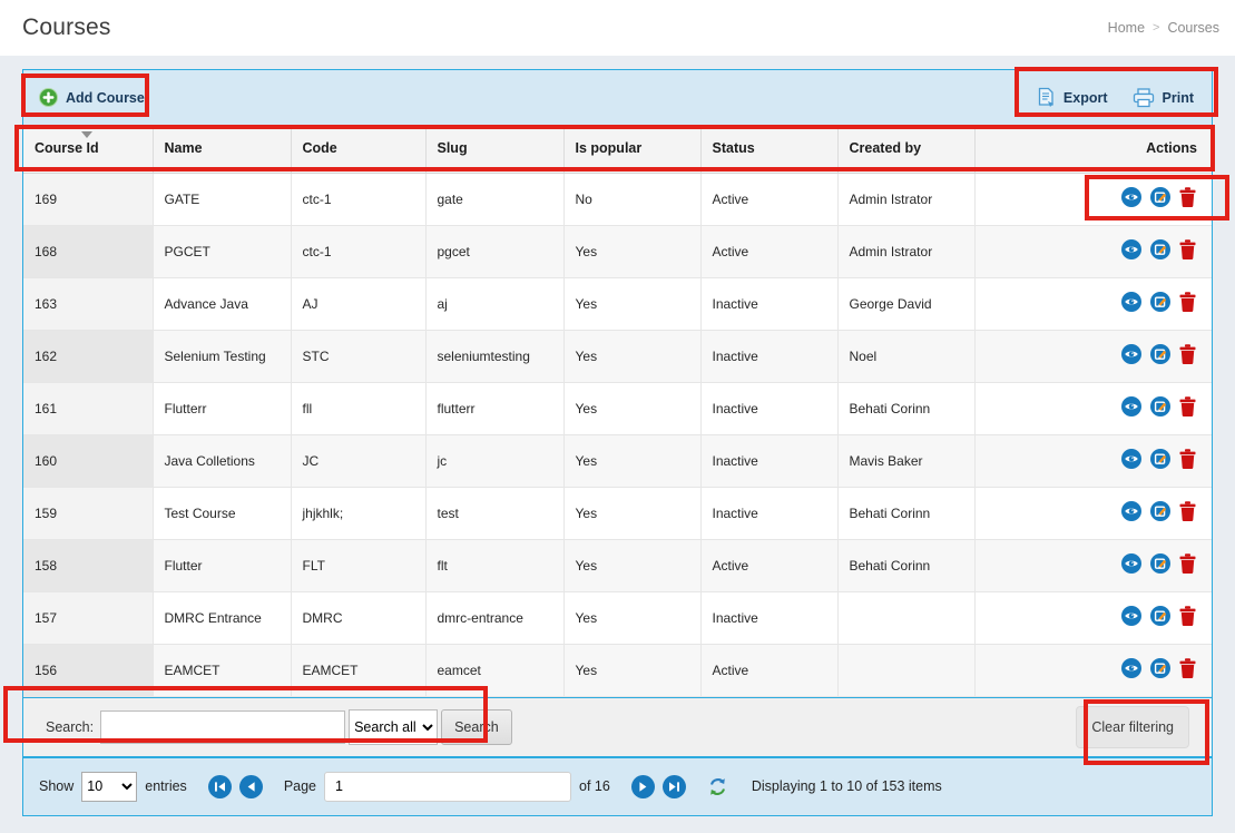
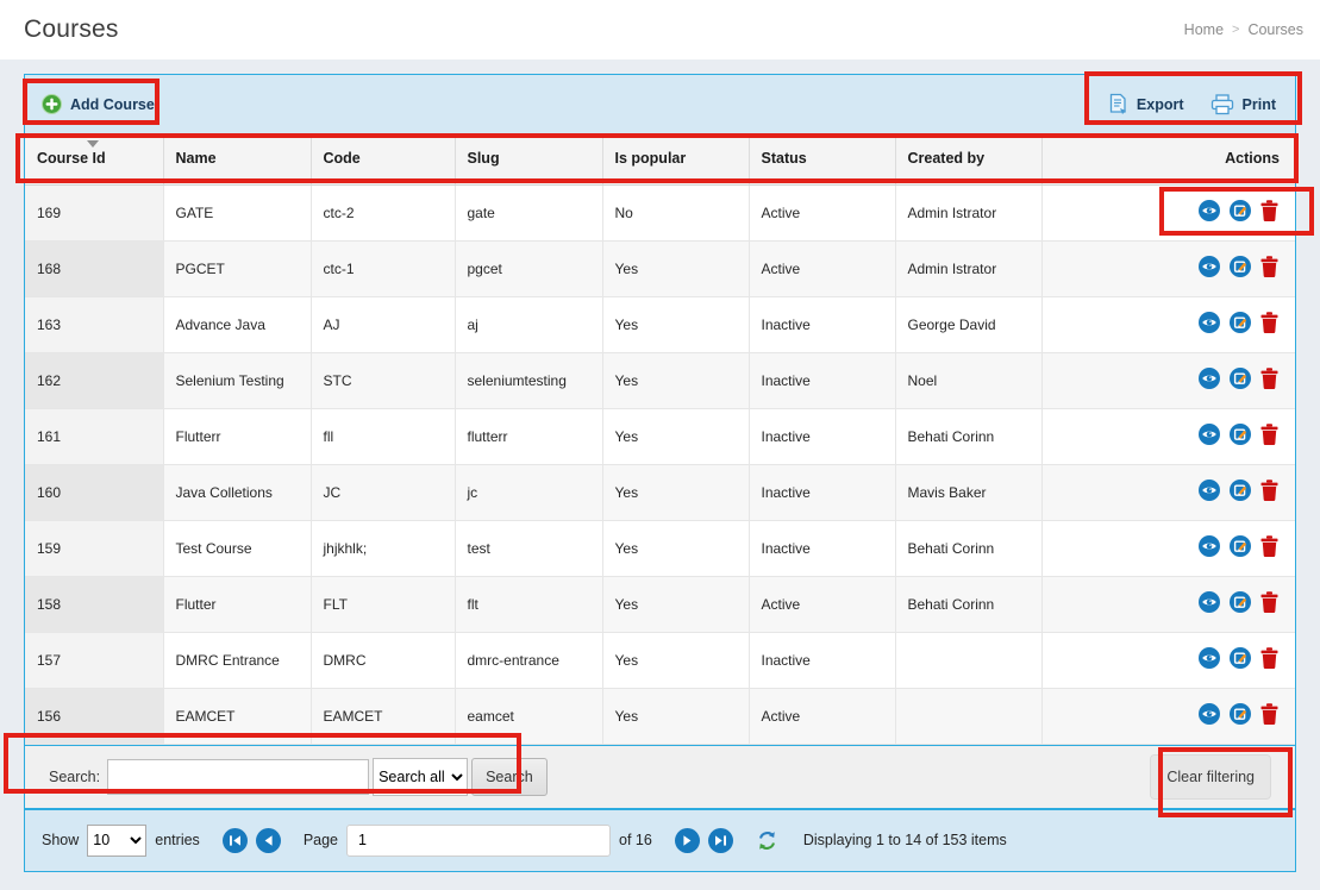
  Courses
  Home
  >
  Courses
  Add Course
  Export
  Print
  Course Id	Name	Code	Slug	Is popular	Status	Created by	Actions
- 169	GATE	ctc-1	gate	No	Active	Admin Istrator
+ 169	GATE	ctc-2	gate	No	Active	Admin Istrator
  168	PGCET	ctc-1	pgcet	Yes	Active	Admin Istrator
  163	Advance Java	AJ	aj	Yes	Inactive	George David
  162	Selenium Testing	STC	seleniumtesting	Yes	Inactive	Noel
  161	Flutterr	fll	flutterr	Yes	Inactive	Behati Corinn
  160	Java Colletions	JC	jc	Yes	Inactive	Mavis Baker
  159	Test Course	jhjkhlk;	test	Yes	Inactive	Behati Corinn
  158	Flutter	FLT	flt	Yes	Active	Behati Corinn
  157	DMRC Entrance	DMRC	dmrc-entrance	Yes	Inactive
  156	EAMCET	EAMCET	eamcet	Yes	Active
  Search:
  Search all
  Search
  Clear filtering
  Show
  10
  entries
  Page
  1
  of 16
- Displaying 1 to 10 of 153 items
+ Displaying 1 to 14 of 153 items
